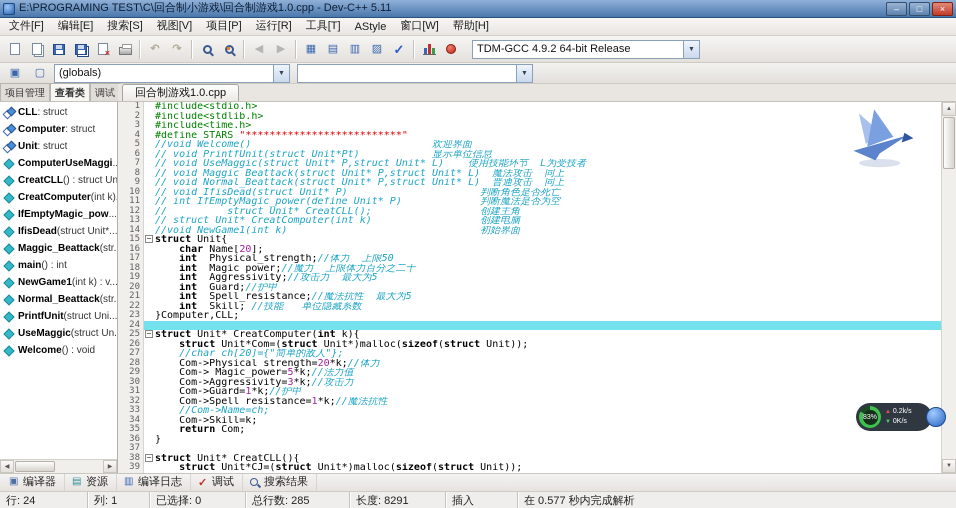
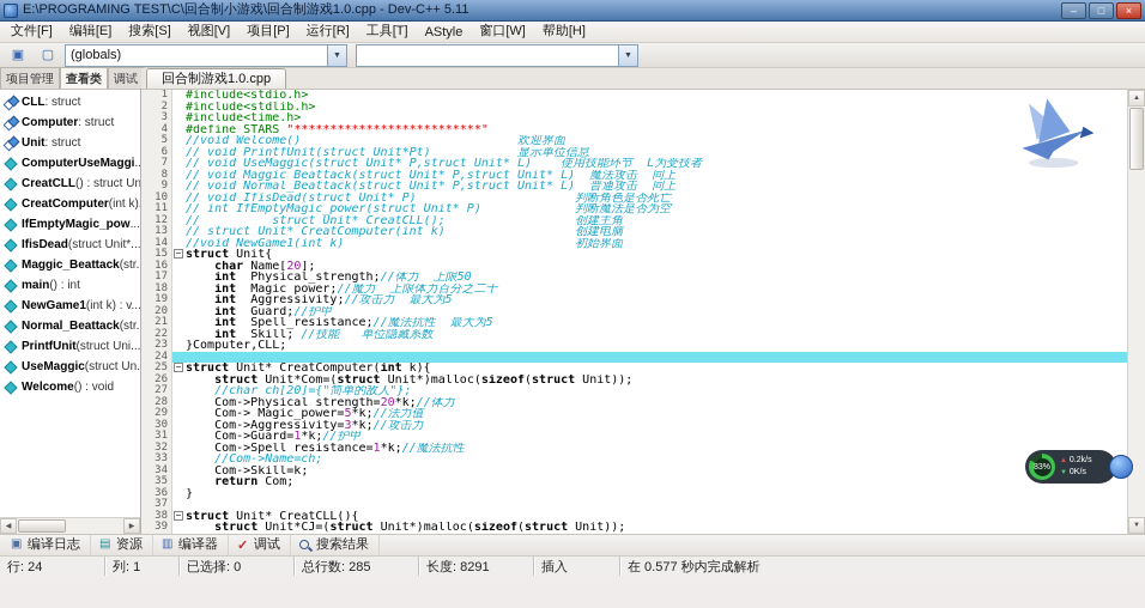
  E:\PROGRAMING TEST\C\回合制小游戏\回合制游戏1.0.cpp - Dev-C++ 5.11
  –
  □
  ×
  文件[F]
  编辑[E]
  搜索[S]
  视图[V]
  项目[P]
  运行[R]
  工具[T]
  AStyle
  窗口[W]
  帮助[H]
- ↶
- ↷
- ◀
- ▶
- ▦
- ▤
- ▥
- ▨
- ✓
- TDM-GCC 4.9.2 64-bit Release
  ▣
  ▢
  (globals)
  项目管理
  查看类
  调试
  CLL
  : struct
  Computer
  : struct
  Unit
  : struct
  ComputerUseMaggi
  CreatCLL
  () : struct Un
  CreatComputer
  IfEmptyMagic_pow
  ...
  IfisDead
  (struct Unit*...
  Maggic_Beattack
  (str.
  main
  () : int
  NewGame1
  (int k) : v...
  Normal_Beattack
  (str.
  PrintfUnit
  (struct Uni...
  UseMaggic
  (struct Un.
  Welcome
  () : void
  回合制游戏1.0.cpp
  1
  #include<stdio.h>
  2
  #include<stdlib.h>
  3
  #include<time.h>
  4
  #define STARS "**************************"
  5
  //void Welcome() 欢迎界面
  6
  // void PrintfUnit(struct Unit*Pt) 显示单位信息
  7
  // void UseMaggic(struct Unit* P,struct Unit* L) 使用技能环节 L为受技者
  8
  // void Maggic_Beattack(struct Unit* P,struct Unit* L) 魔法攻击 同上
  9
  // void Normal_Beattack(struct Unit* P,struct Unit* L) 普通攻击 同上
  10
  // void IfisDead(struct Unit* P) 判断角色是否死亡
  11
- // int IfEmptyMagic_power(define Unit* P) 判断魔法是否为空
+ // int IfEmptyMagic_power(struct Unit* P) 判断魔法是否为空
  12
  // struct Unit* CreatCLL(); 创建主角
  13
  // struct Unit* CreatComputer(int k) 创建电脑
  14
  //void NewGame1(int k) 初始界面
  15
  −
  struct Unit{
  16
  char Name[20];
  17
  int Physical_strength;//体力 上限50
  18
  int Magic_power;//魔力 上限体力百分之二十
  19
  int Aggressivity;//攻击力 最大为5
  20
  int Guard;//护甲
  21
  int Spell_resistance;//魔法抗性 最大为5
  22
  int Skill; //技能 单位隐藏系数
  23
  }Computer,CLL;
  24
  25
  −
  struct Unit* CreatComputer(int k){
  26
  struct Unit*Com=(struct Unit*)malloc(sizeof(struct Unit));
  27
  //char ch[20]={"简单的敌人"};
  28
  Com->Physical_strength=20*k;//体力
  29
  Com-> Magic_power=5*k;//法力值
  30
  Com->Aggressivity=3*k;//攻击力
  31
  Com->Guard=1*k;//护甲
  32
  Com->Spell_resistance=1*k;//魔法抗性
  33
  //Com->Name=ch;
  34
  Com->Skill=k;
  35
  return Com;
  36
  }
  37
  38
  −
  struct Unit* CreatCLL(){
  39
  struct Unit*CJ=(struct Unit*)malloc(sizeof(struct Unit));
- 编译器
+ 编译日志
  资源
- 编译日志
+ 编译器
  调试
  搜索结果
  行: 24
  列: 1
  已选择: 0
  总行数: 285
  长度: 8291
  插入
  在 0.577 秒内完成解析
